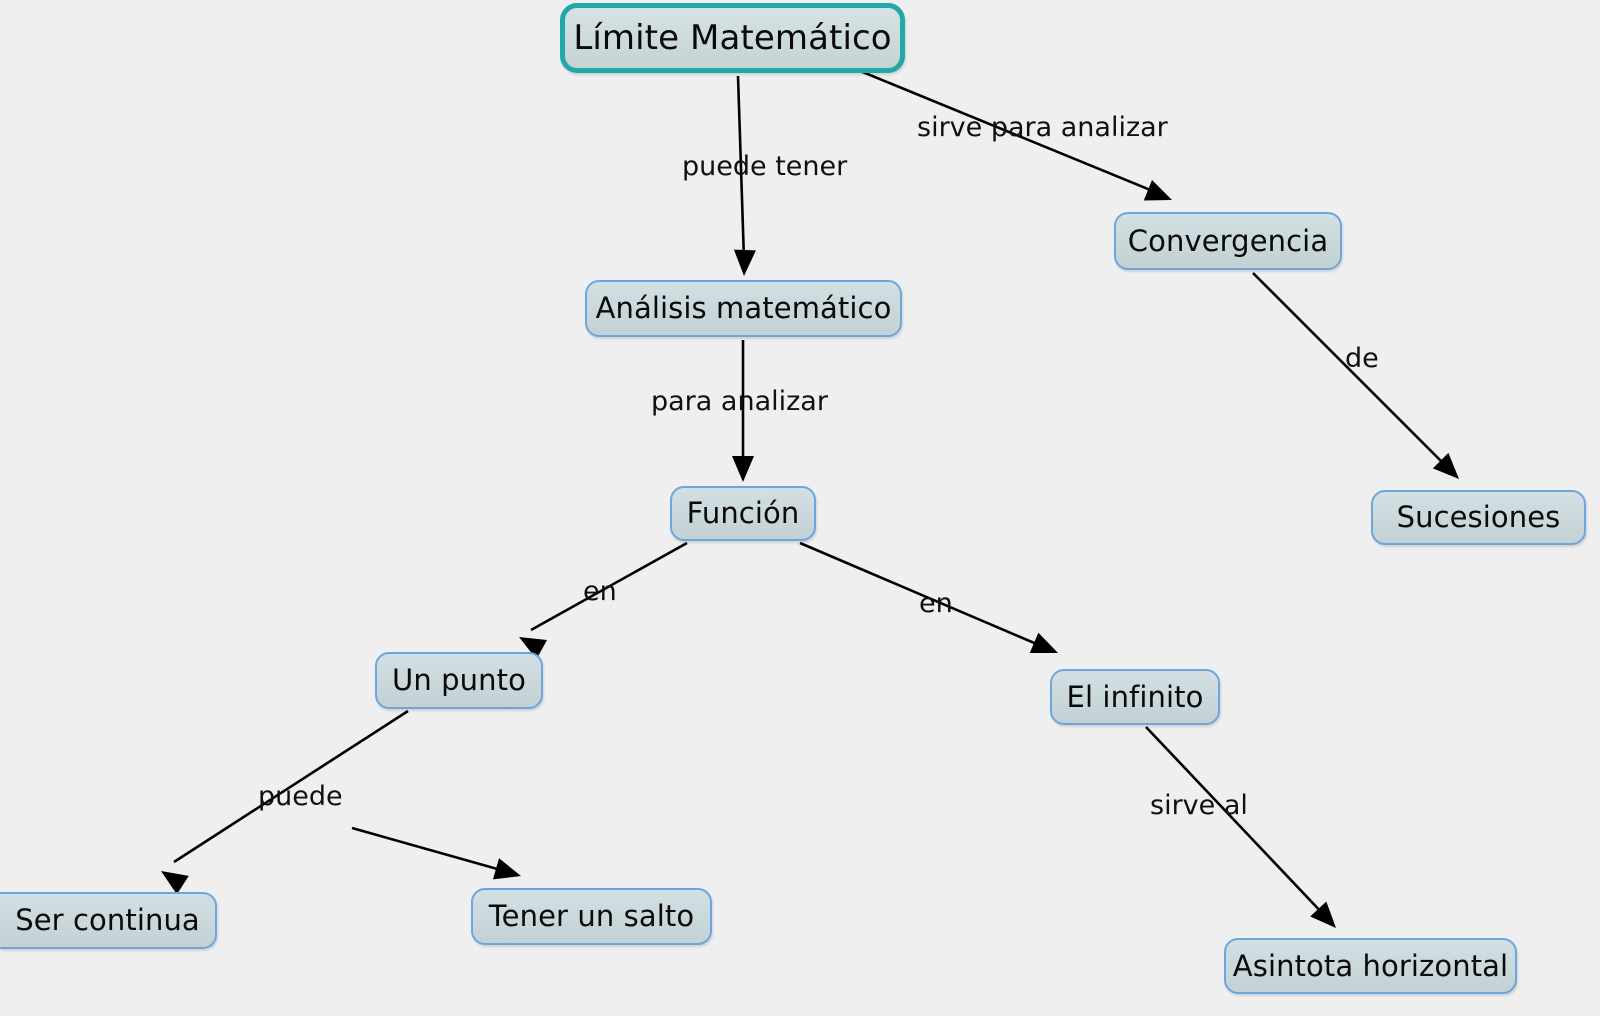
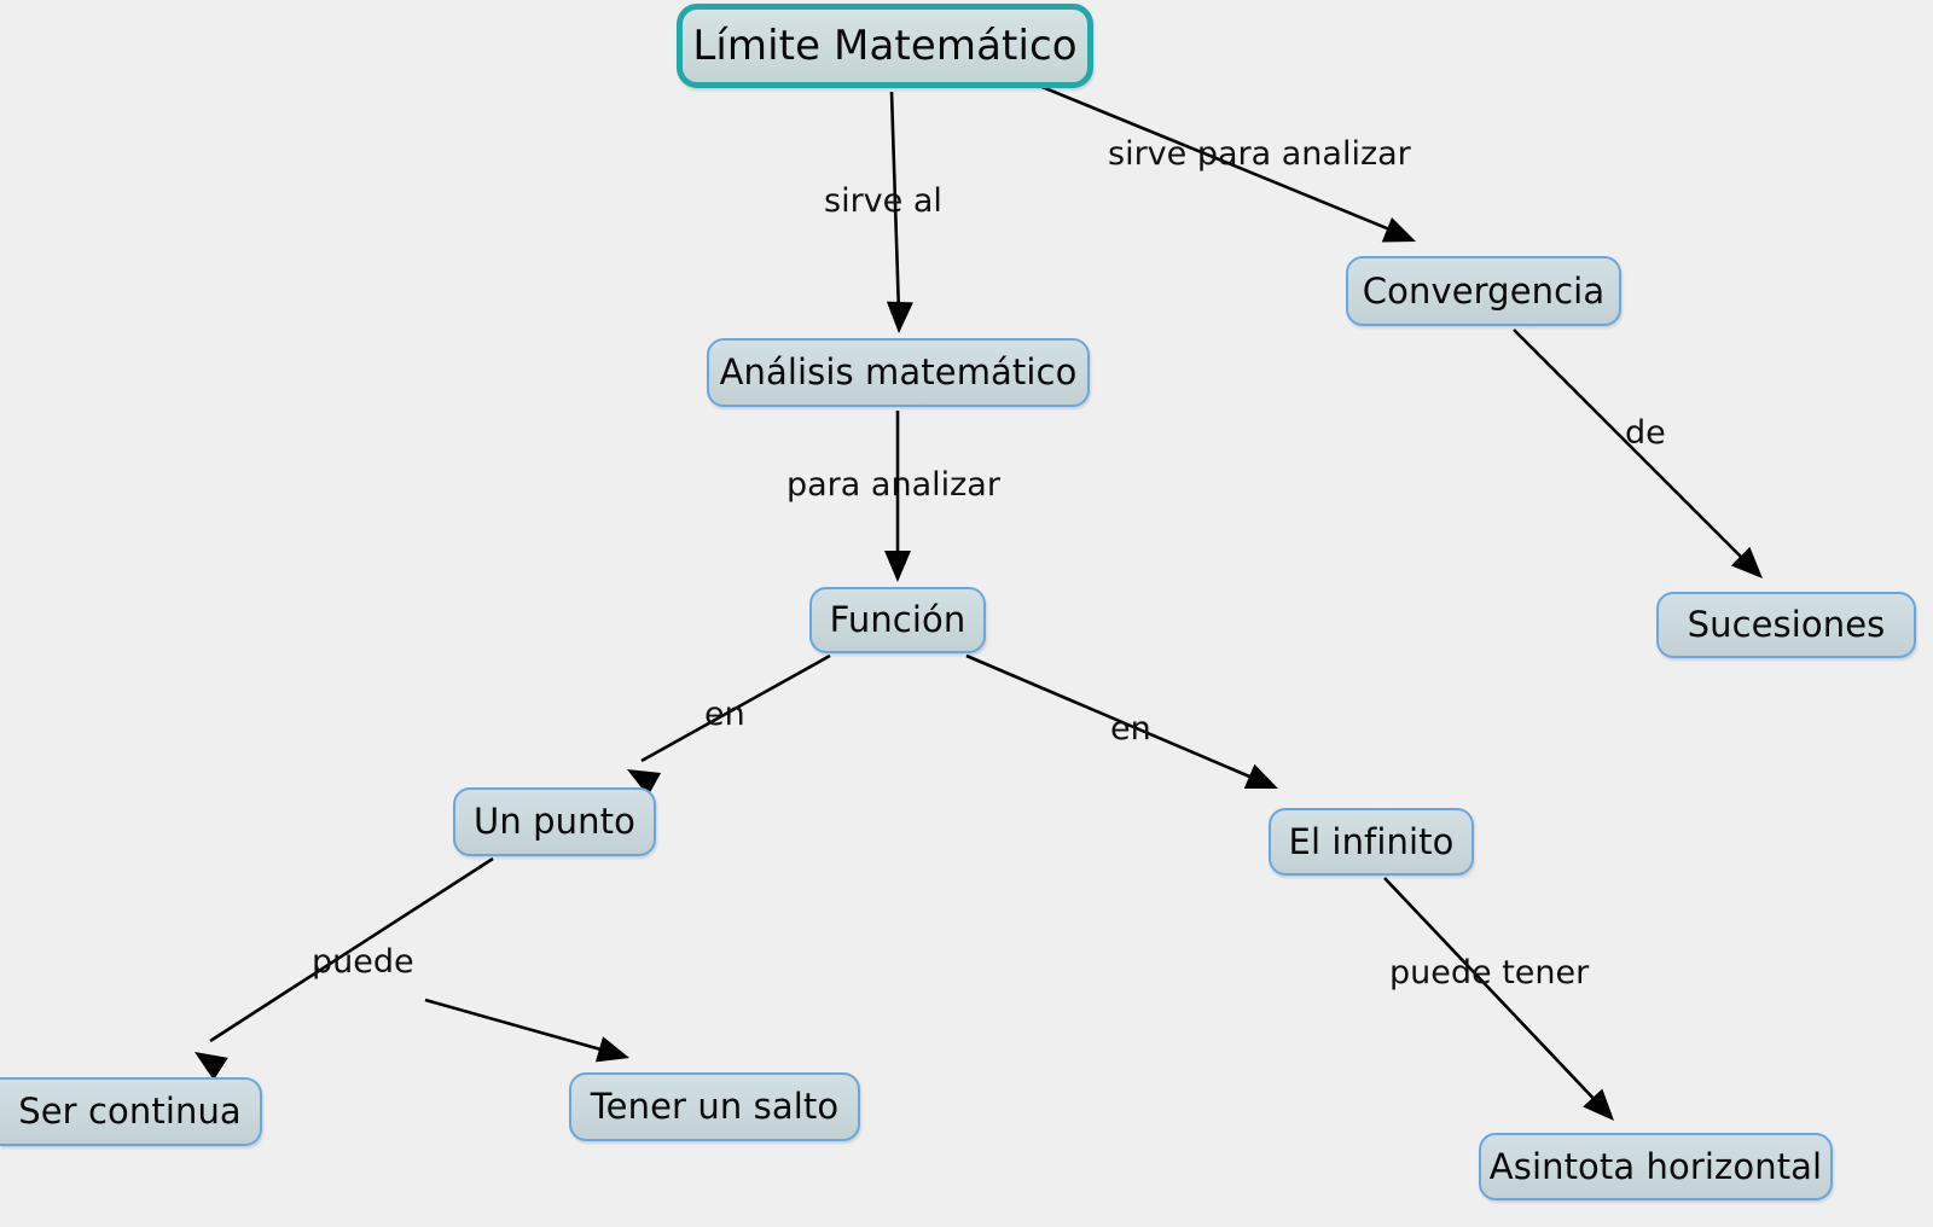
  Límite Matemático
  Análisis matemático
  Convergencia
  Sucesiones
  Función
  Un punto
  El infinito
  Ser continua
  Tener un salto
  Asintota horizontal
- puede tener
+ sirve al
  sirve para analizar
  para analizar
  de
  en
  en
  puede
- sirve al
+ puede tener
